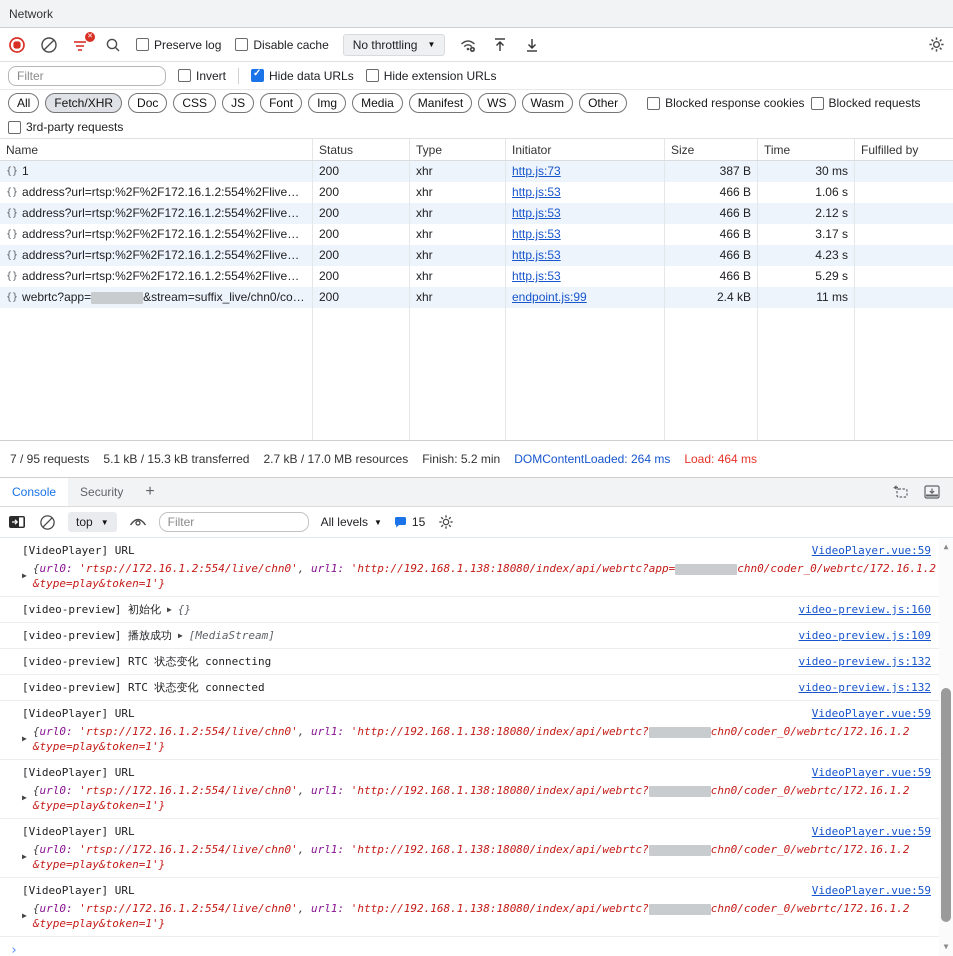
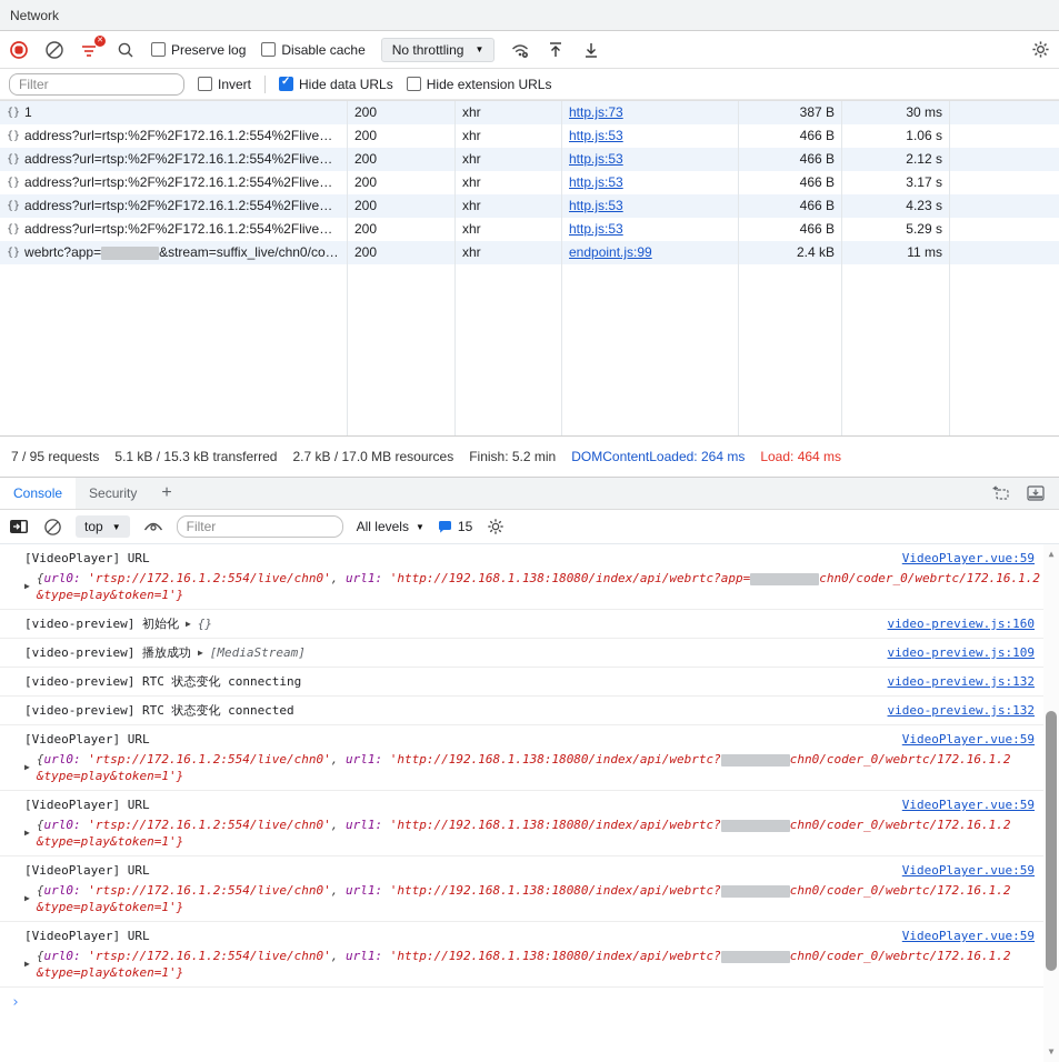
  Network
  Preserve log
  Disable cache
  No throttling
  ▼
  Filter
  Invert
  Hide data URLs
  Hide extension URLs
- All
- Fetch/XHR
- Doc
- CSS
- JS
- Font
- Img
- Media
- Manifest
- WS
- Wasm
- Other
- Blocked response cookies
- Blocked requests
- 3rd-party requests
- Name
- Status
- Type
- Initiator
- Size
- Time
- Fulfilled by
  {}
  1
  200
  xhr
  http.js:73
  387 B
  30 ms
  {}
  address?url=rtsp:%2F%2F172.16.1.2:554%2Flive%2
  200
  xhr
  http.js:53
  466 B
  1.06 s
  {}
  address?url=rtsp:%2F%2F172.16.1.2:554%2Flive%2
  200
  xhr
  http.js:53
  466 B
  2.12 s
  {}
  address?url=rtsp:%2F%2F172.16.1.2:554%2Flive%2
  200
  xhr
  http.js:53
  466 B
  3.17 s
  {}
  address?url=rtsp:%2F%2F172.16.1.2:554%2Flive%2
  200
  xhr
  http.js:53
  466 B
  4.23 s
  {}
  address?url=rtsp:%2F%2F172.16.1.2:554%2Flive%2
  200
  xhr
  http.js:53
  466 B
  5.29 s
  {}
  webrtc?app= &stream=suffix_live/chn0/code
  200
  xhr
  endpoint.js:99
  2.4 kB
  11 ms
  7 / 95 requests
  5.1 kB / 15.3 kB transferred
  2.7 kB / 17.0 MB resources
  Finish: 5.2 min
  DOMContentLoaded: 264 ms
  Load: 464 ms
  Console
  Security
  +
  top
  ▼
  Filter
  All levels
  ▼
  15
  [VideoPlayer] URL
  VideoPlayer.vue:59
  ▶
  {url0: 'rtsp://172.16.1.2:554/live/chn0', url1: 'http://192.168.1.138:18080/index/api/webrtc?app= chn0/coder_0/webrtc/172.16.1.2
  &type=play&token=1'}
  [video-preview] 初始化
  ▶
  {}
  video-preview.js:160
  [video-preview] 播放成功
  ▶
  [MediaStream]
  video-preview.js:109
  [video-preview] RTC 状态变化 connecting
  video-preview.js:132
  [video-preview] RTC 状态变化 connected
  video-preview.js:132
  [VideoPlayer] URL
  VideoPlayer.vue:59
  ▶
  {url0: 'rtsp://172.16.1.2:554/live/chn0', url1: 'http://192.168.1.138:18080/index/api/webrtc? chn0/coder_0/webrtc/172.16.1.2
  &type=play&token=1'}
  [VideoPlayer] URL
  VideoPlayer.vue:59
  ▶
  {url0: 'rtsp://172.16.1.2:554/live/chn0', url1: 'http://192.168.1.138:18080/index/api/webrtc? chn0/coder_0/webrtc/172.16.1.2
  &type=play&token=1'}
  [VideoPlayer] URL
  VideoPlayer.vue:59
  ▶
  {url0: 'rtsp://172.16.1.2:554/live/chn0', url1: 'http://192.168.1.138:18080/index/api/webrtc? chn0/coder_0/webrtc/172.16.1.2
  &type=play&token=1'}
  [VideoPlayer] URL
  VideoPlayer.vue:59
  ▶
  {url0: 'rtsp://172.16.1.2:554/live/chn0', url1: 'http://192.168.1.138:18080/index/api/webrtc? chn0/coder_0/webrtc/172.16.1.2
  &type=play&token=1'}
  ›
  ▲
  ▼
